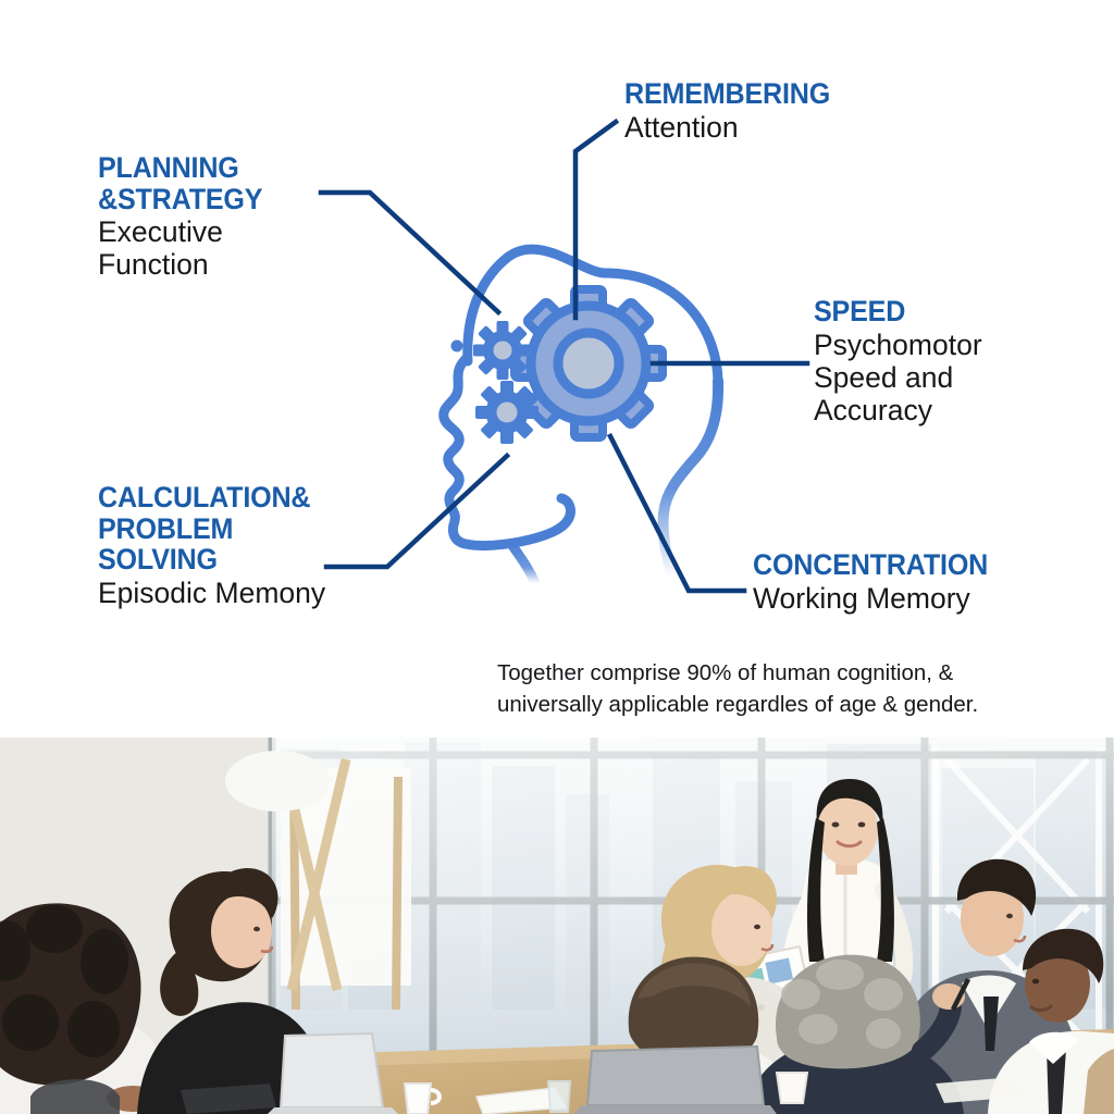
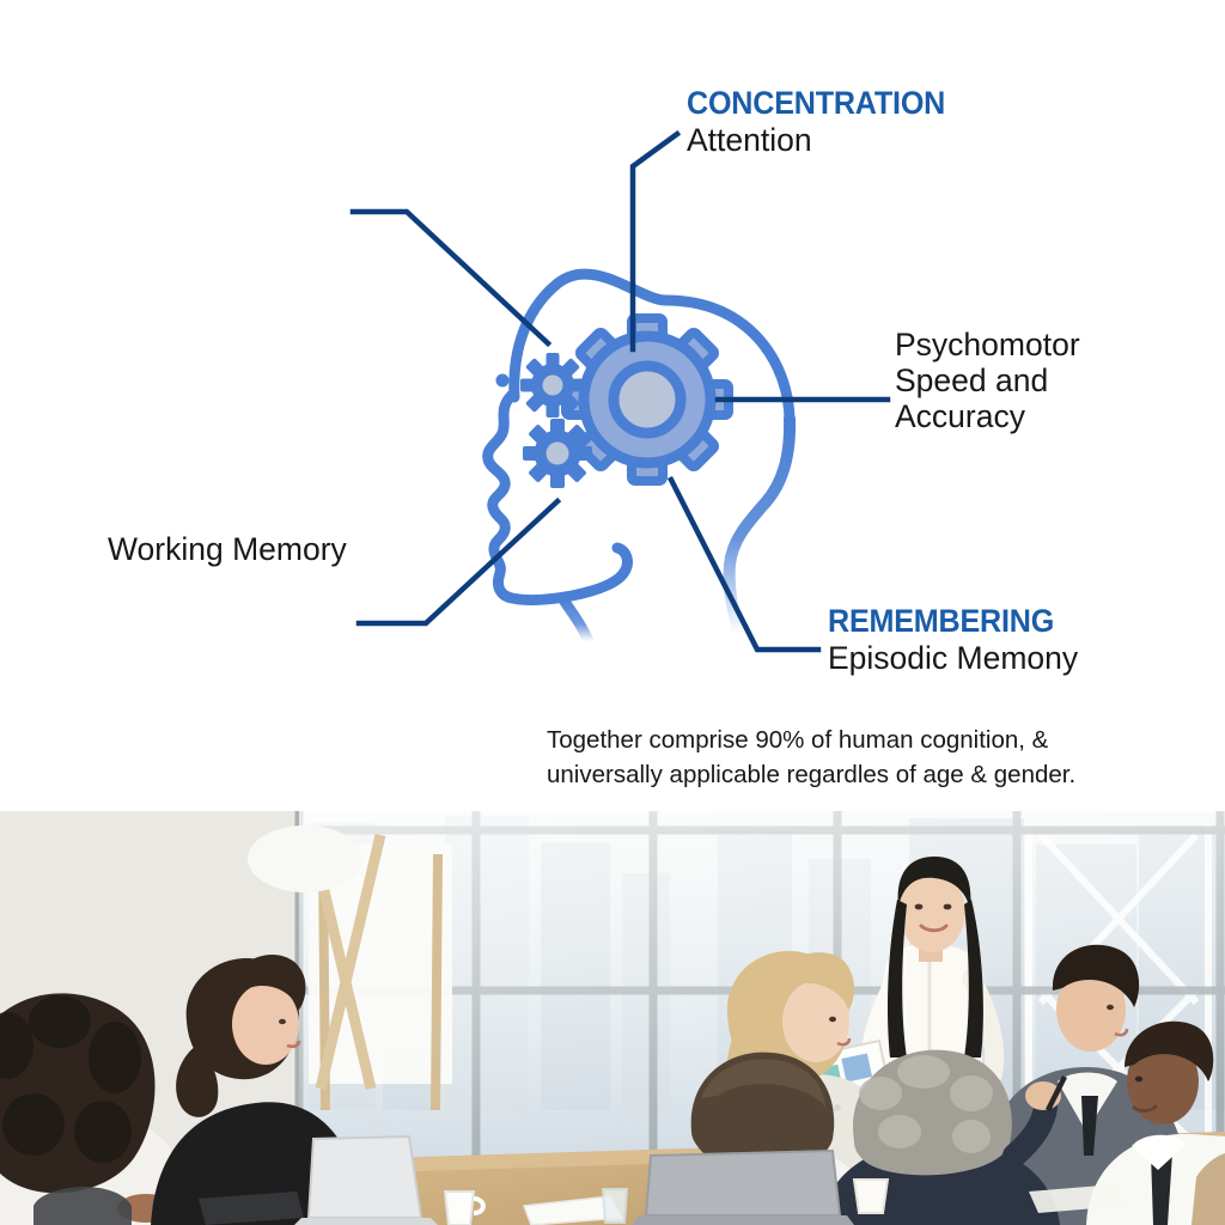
- PLANNING
- &STRATEGY
- Executive
- Function
- REMEMBERING
+ CONCENTRATION
  Attention
- SPEED
  Psychomotor
  Speed and
  Accuracy
- CALCULATION&
- PROBLEM
- SOLVING
- Episodic Memony
+ Working Memory
- CONCENTRATION
+ REMEMBERING
- Working Memory
+ Episodic Memony
  Together comprise 90% of human cognition, &
  universally applicable regardles of age & gender.
